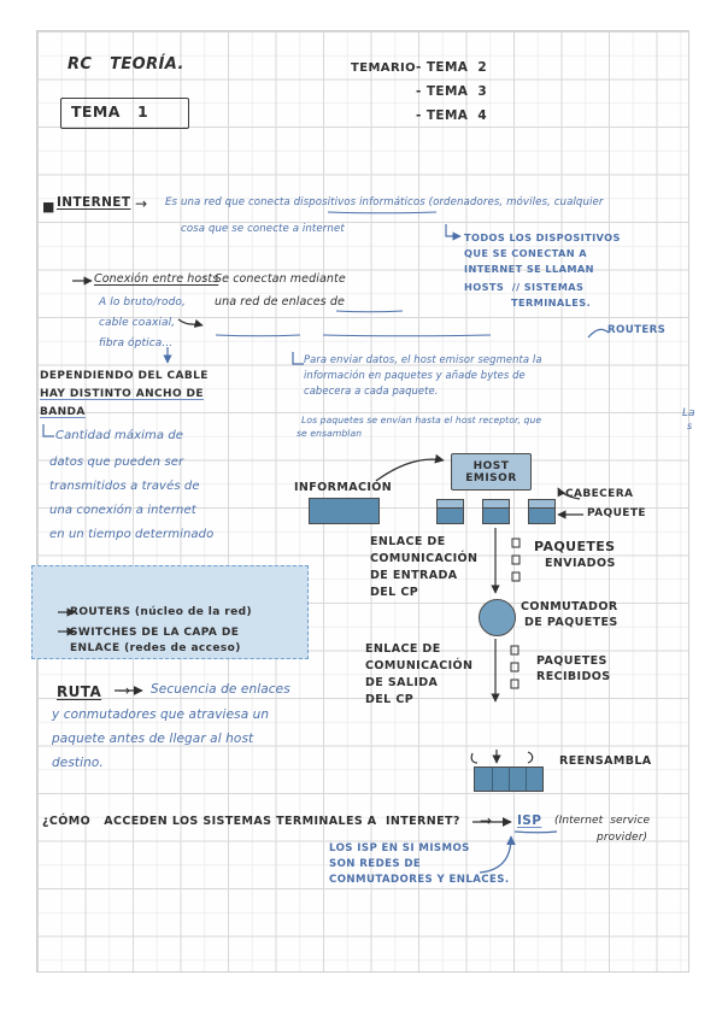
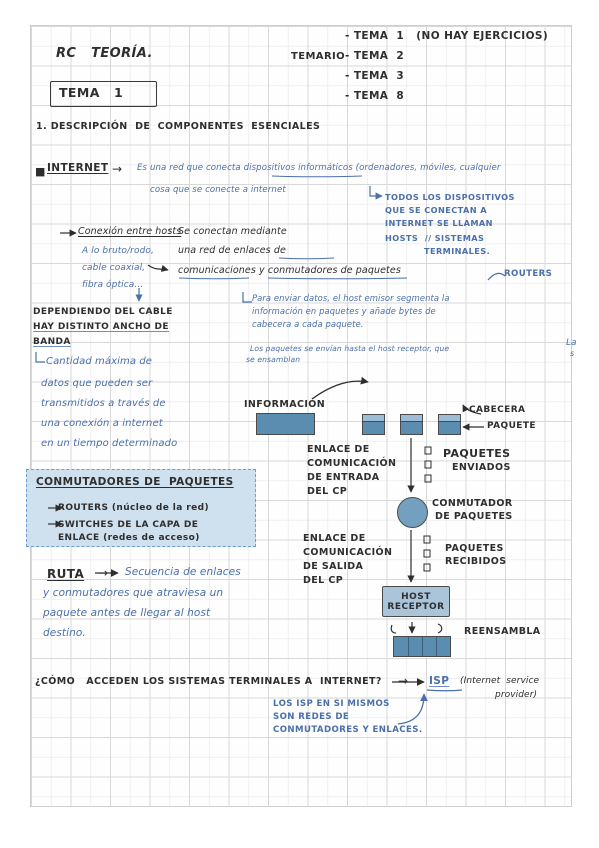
  RC TEORÍA.
  TEMA 1
  TEMARIO
+ - TEMA 1 (NO HAY EJERCICIOS)
  - TEMA 2
  - TEMA 3
- - TEMA 4
+ - TEMA 8
+ 1. DESCRIPCIÓN DE COMPONENTES ESENCIALES
  ■
  INTERNET
  →
  Es una red que conecta dispositivos informáticos (ordenadores, móviles, cualquier
  cosa que se conecte a internet
  TODOS LOS DISPOSITIVOS
  QUE SE CONECTAN A
  INTERNET SE LLAMAN
  HOSTS // SISTEMAS
  TERMINALES.
  Conexión entre hosts
  :
  Se conectan mediante
  una red de enlaces de
+ comunicaciones y conmutadores de paquetes
  A lo bruto/rodo,
  cable coaxial,
  fibra óptica...
  ROUTERS
  Para enviar datos, el host emisor segmenta la
  información en paquetes y añade bytes de
  cabecera a cada paquete.
  Los paquetes se envían hasta el host receptor, que
  se ensamblan
  DEPENDIENDO DEL CABLE
  HAY DISTINTO ANCHO DE
  BANDA
  Cantidad máxima de
  datos que pueden ser
  transmitidos a través de
  una conexión a internet
  en un tiempo determinado
+ CONMUTADORES DE PAQUETES
  OUTERS (núcleo de la red)
  SWITCHES DE LA CAPA DE
  ENLACE (redes de acceso)
  RUTA
  Secuencia de enlaces
  y conmutadores que atraviesa un
  paquete antes de llegar al host
  destino.
  INFORMACIÓN
- HOST EMISOR
  CABECERA
  PAQUETE
  ENLACE DE
  COMUNICACIÓN
  DE ENTRADA
  DEL CP
  PAQUETES
  ENVIADOS
  CONMUTADOR
  DE PAQUETES
  ENLACE DE
  COMUNICACIÓN
  DE SALIDA
  DEL CP
  PAQUETES
  RECIBIDOS
+ HOST RECEPTOR
  REENSAMBLA
  ¿CÓMO ACCEDEN LOS SISTEMAS TERMINALES A INTERNET?
  →
  ISP
  (Internet service
  provider)
  LOS ISP EN SI MISMOS
  SON REDES DE
  CONMUTADORES Y ENLACES.
  La
  s
